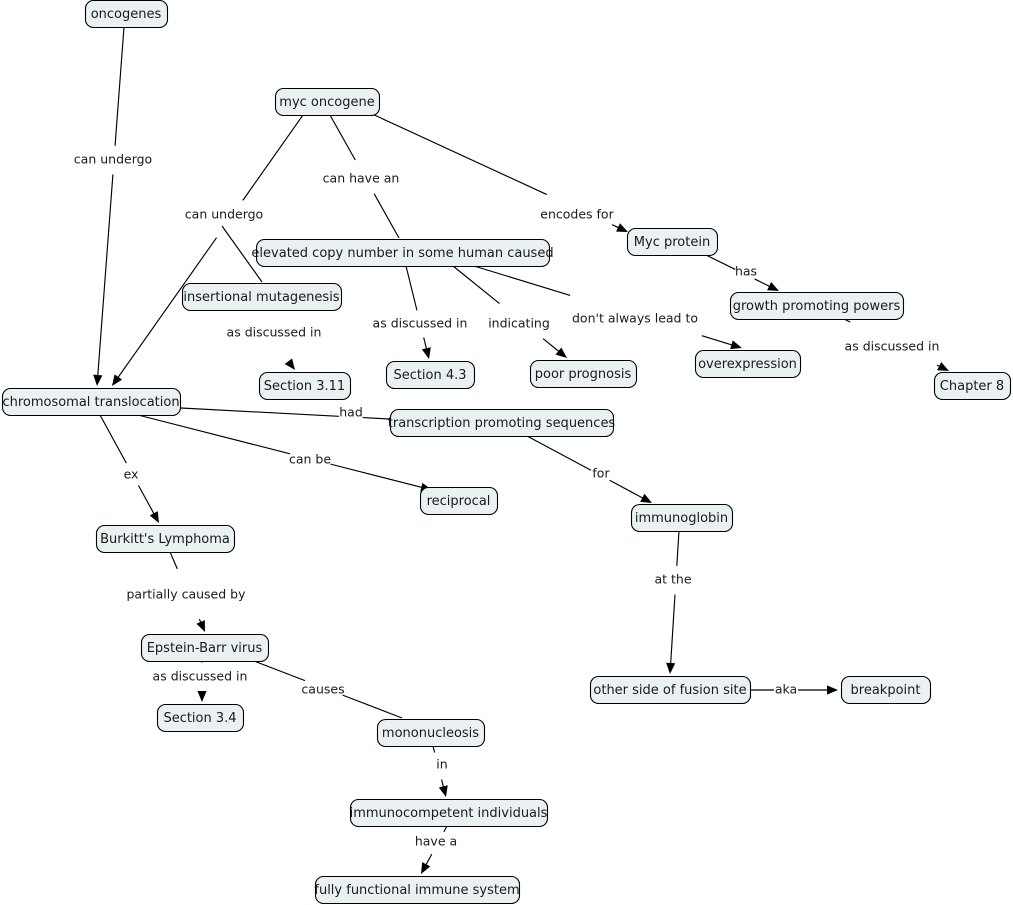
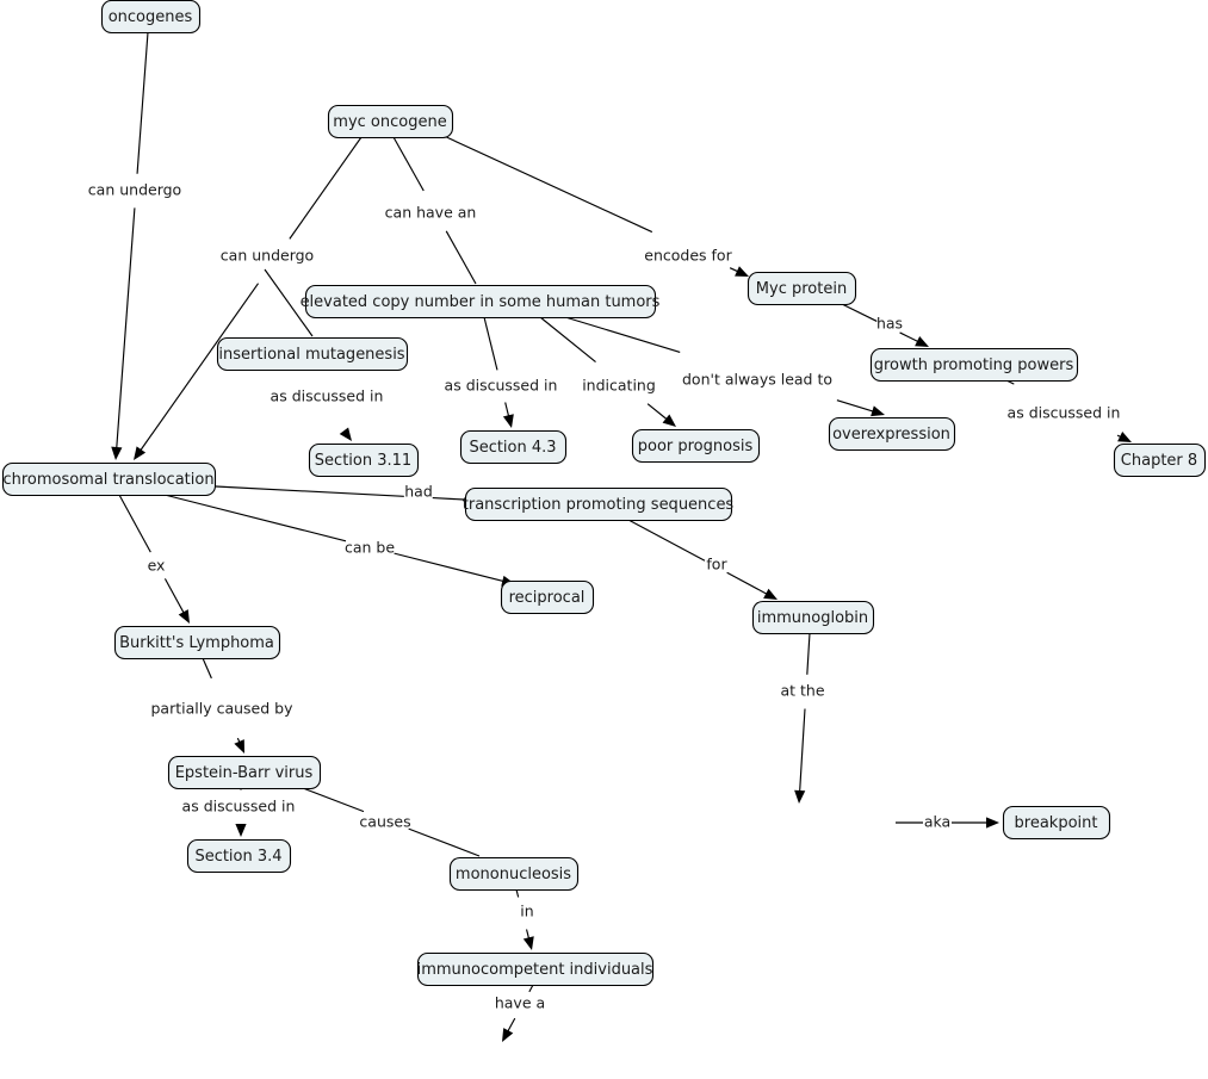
  can undergo
  can undergo
  can have an
  encodes for
  has
  as discussed in
  as discussed in
  as discussed in
  indicating
  don't always lead to
  had
  can be
  for
  ex
  partially caused by
  as discussed in
  causes
  at the
  aka
  in
  have a
  oncogenes
  myc oncogene
- elevated copy number in some human caused
+ elevated copy number in some human tumors
  Myc protein
  growth promoting powers
  insertional mutagenesis
  Section 3.11
  Section 4.3
  poor prognosis
  overexpression
  Chapter 8
  chromosomal translocation
  transcription promoting sequences
  reciprocal
  immunoglobin
  Burkitt's Lymphoma
  Epstein-Barr virus
- other side of fusion site
  breakpoint
  Section 3.4
  mononucleosis
  immunocompetent individuals
- fully functional immune system
